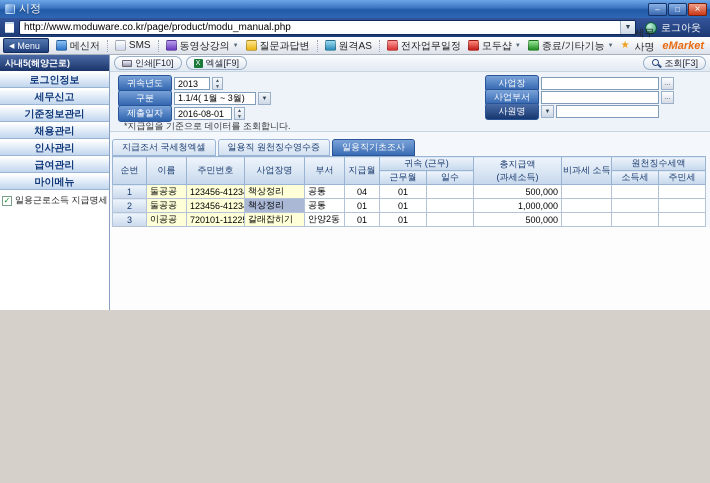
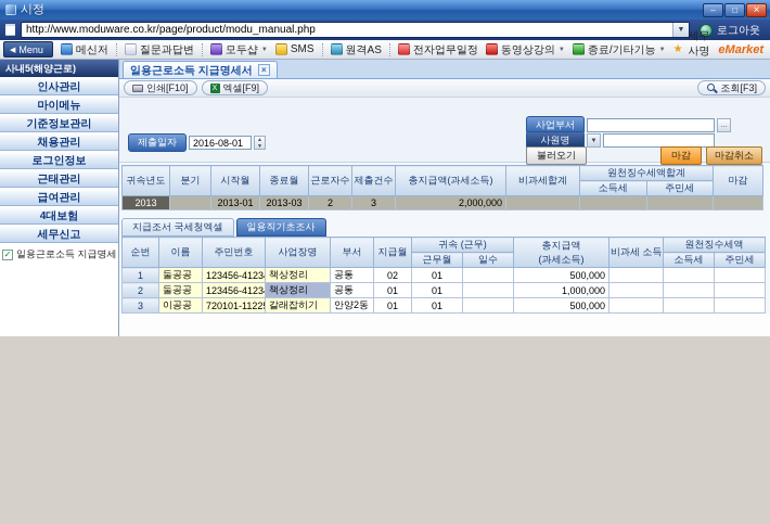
  시정
  http://www.moduware.co.kr/page/product/modu_manual.php
  로그아웃
  Menu
  메신저
- SMS
+ 질문과답변
- 동영상강의
+ 모두샵
- 질문과답변
+ SMS
  원격AS
  전자업무일정
- 모두샵
+ 동영상강의
  종료/기타기능
  ★
  세무사명
  eMarket
  사내5(해양근로)
- 로그인정보
+ 인사관리
- 세무신고
+ 마이메뉴
  기준정보관리
  채용관리
- 인사관리
+ 로그인정보
+ 근태관리
  급여관리
+ 4대보험
- 마이메뉴
+ 세무신고
  일용근로소득 지급명세
+ 일용근로소득 지급명세서
  인쇄[F10]
  엑셀[F9]
  조회[F3]
- 귀속년도
- 2013
- 구분
- 1.1/4( 1월 ~ 3월)
  제출일자
  2016-08-01
- *지급일을 기준으로 데이터를 조회합니다.
- 사업장
  사업부서
  사원명
+ 불러오기
+ 마감
+ 마감취소
+ 귀속년도	분기	시작월	종료월	근로자수	제출건수	총지급액(과세소득)	비과세합계	원천징수세액합계	마감
+ 소득세	주민세
+ 2013		2013-01	2013-03	2	3	2,000,000
  지급조서 국세청엑셀
- 일용직 원천징수영수증
  일용직기초조사
  순번	이름	주민번호	사업장명	부서	지급월	귀속 (근무)	총지급액 (과세소득)	비과세 소득	원천징수세액
  근무월	일수	소득세	주민세
- 1	둘공공	123456-4123	책상정리	공통	04	01		500,000
+ 1	둘공공	123456-4123	책상정리	공통	02	01		500,000
  2	둘공공	123456-4123	책상정리	공통	01	01		1,000,000
  3	이공공	720101-1122	갈래잡히기	안양2동	01	01		500,000
